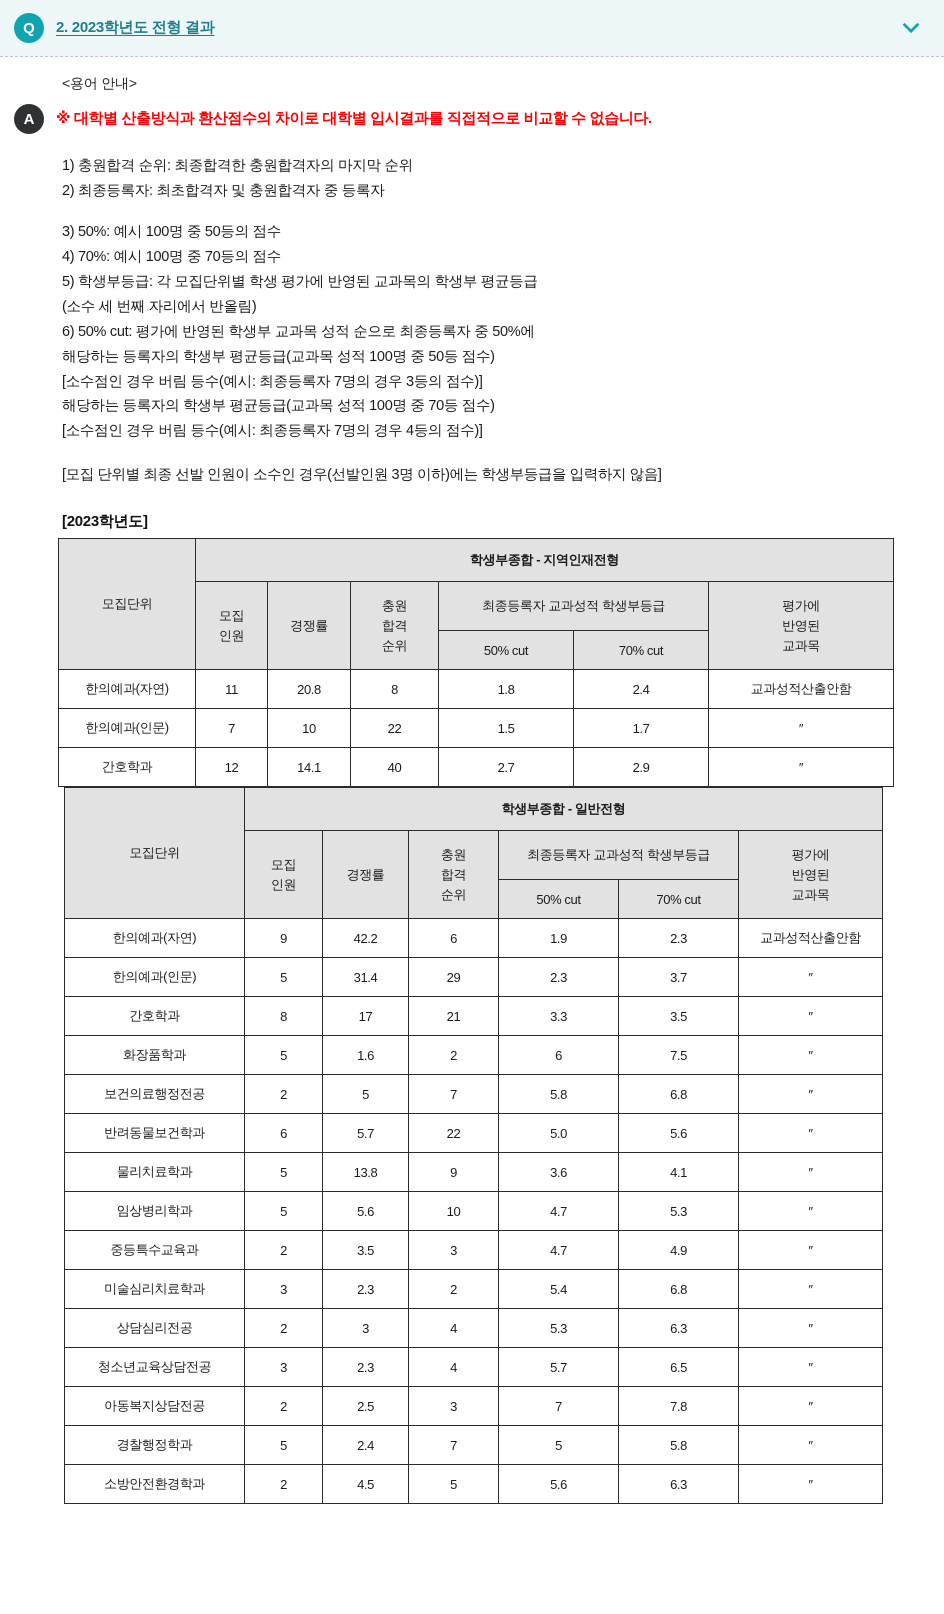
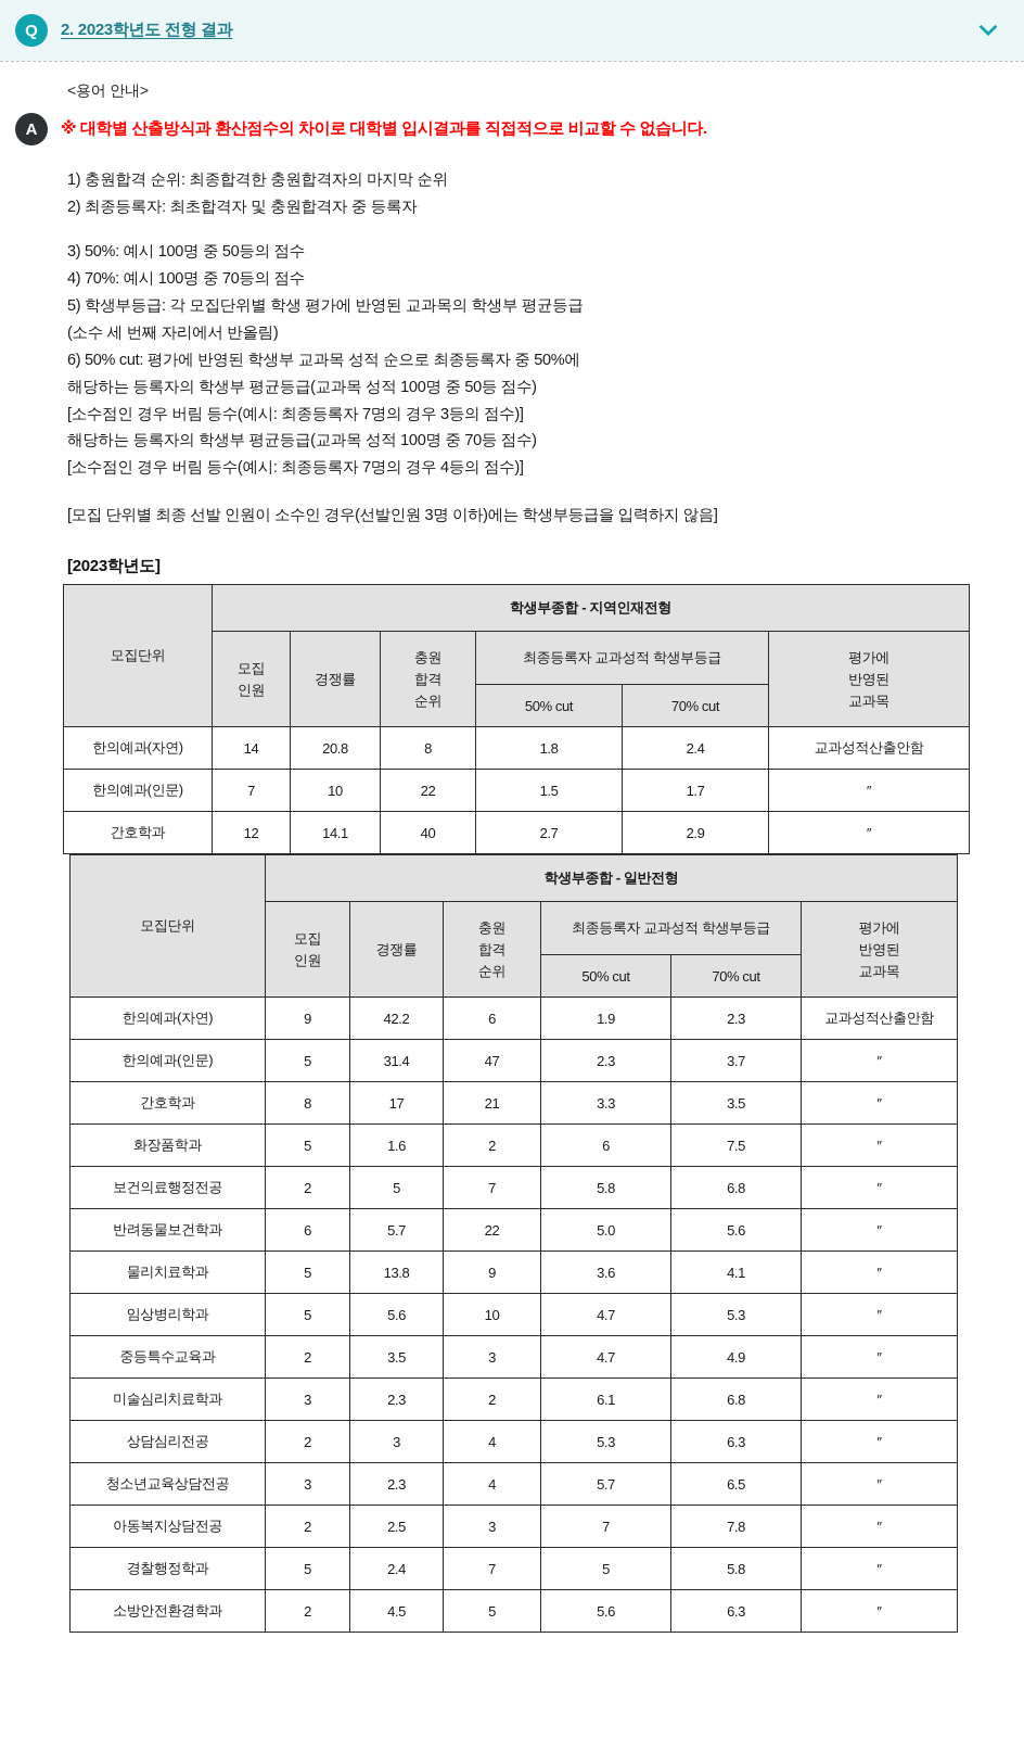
  Q
  2. 2023학년도 전형 결과
  <용어 안내>
  A
  ※ 대학별 산출방식과 환산점수의 차이로 대학별 입시결과를 직접적으로 비교할 수 없습니다.
  1) 충원합격 순위: 최종합격한 충원합격자의 마지막 순위
  2) 최종등록자: 최초합격자 및 충원합격자 중 등록자
  3) 50%: 예시 100명 중 50등의 점수
  4) 70%: 예시 100명 중 70등의 점수
  5) 학생부등급: 각 모집단위별 학생 평가에 반영된 교과목의 학생부 평균등급
  (소수 세 번째 자리에서 반올림)
  6) 50% cut: 평가에 반영된 학생부 교과목 성적 순으로 최종등록자 중 50%에
  해당하는 등록자의 학생부 평균등급(교과목 성적 100명 중 50등 점수)
  [소수점인 경우 버림 등수(예시: 최종등록자 7명의 경우 3등의 점수)]
  해당하는 등록자의 학생부 평균등급(교과목 성적 100명 중 70등 점수)
  [소수점인 경우 버림 등수(예시: 최종등록자 7명의 경우 4등의 점수)]
  [모집 단위별 최종 선발 인원이 소수인 경우(선발인원 3명 이하)에는 학생부등급을 입력하지 않음]
  [2023학년도]
  모집단위	학생부종합 - 지역인재전형
  모집 인원	경쟁률	충원 합격 순위	최종등록자 교과성적 학생부등급	평가에 반영된 교과목
  50% cut	70% cut
- 한의예과(자연)	11	20.8	8	1.8	2.4	교과성적산출안함
+ 한의예과(자연)	14	20.8	8	1.8	2.4	교과성적산출안함
  한의예과(인문)	7	10	22	1.5	1.7	″
  간호학과	12	14.1	40	2.7	2.9	″
  모집단위	학생부종합 - 일반전형
  모집 인원	경쟁률	충원 합격 순위	최종등록자 교과성적 학생부등급	평가에 반영된 교과목
  50% cut	70% cut
  한의예과(자연)	9	42.2	6	1.9	2.3	교과성적산출안함
- 한의예과(인문)	5	31.4	29	2.3	3.7	″
+ 한의예과(인문)	5	31.4	47	2.3	3.7	″
  간호학과	8	17	21	3.3	3.5	″
  화장품학과	5	1.6	2	6	7.5	″
  보건의료행정전공	2	5	7	5.8	6.8	″
  반려동물보건학과	6	5.7	22	5.0	5.6	″
  물리치료학과	5	13.8	9	3.6	4.1	″
  임상병리학과	5	5.6	10	4.7	5.3	″
  중등특수교육과	2	3.5	3	4.7	4.9	″
- 미술심리치료학과	3	2.3	2	5.4	6.8	″
+ 미술심리치료학과	3	2.3	2	6.1	6.8	″
  상담심리전공	2	3	4	5.3	6.3	″
  청소년교육상담전공	3	2.3	4	5.7	6.5	″
  아동복지상담전공	2	2.5	3	7	7.8	″
  경찰행정학과	5	2.4	7	5	5.8	″
  소방안전환경학과	2	4.5	5	5.6	6.3	″
